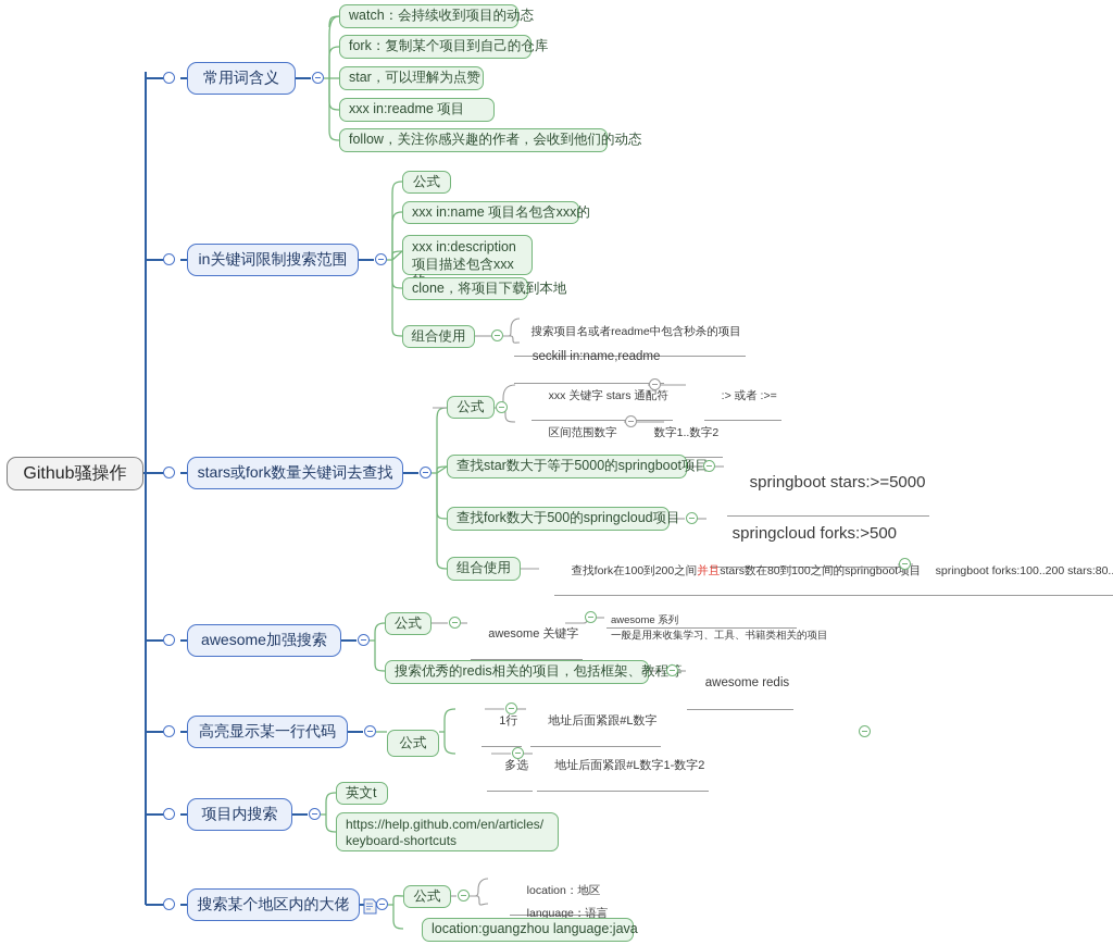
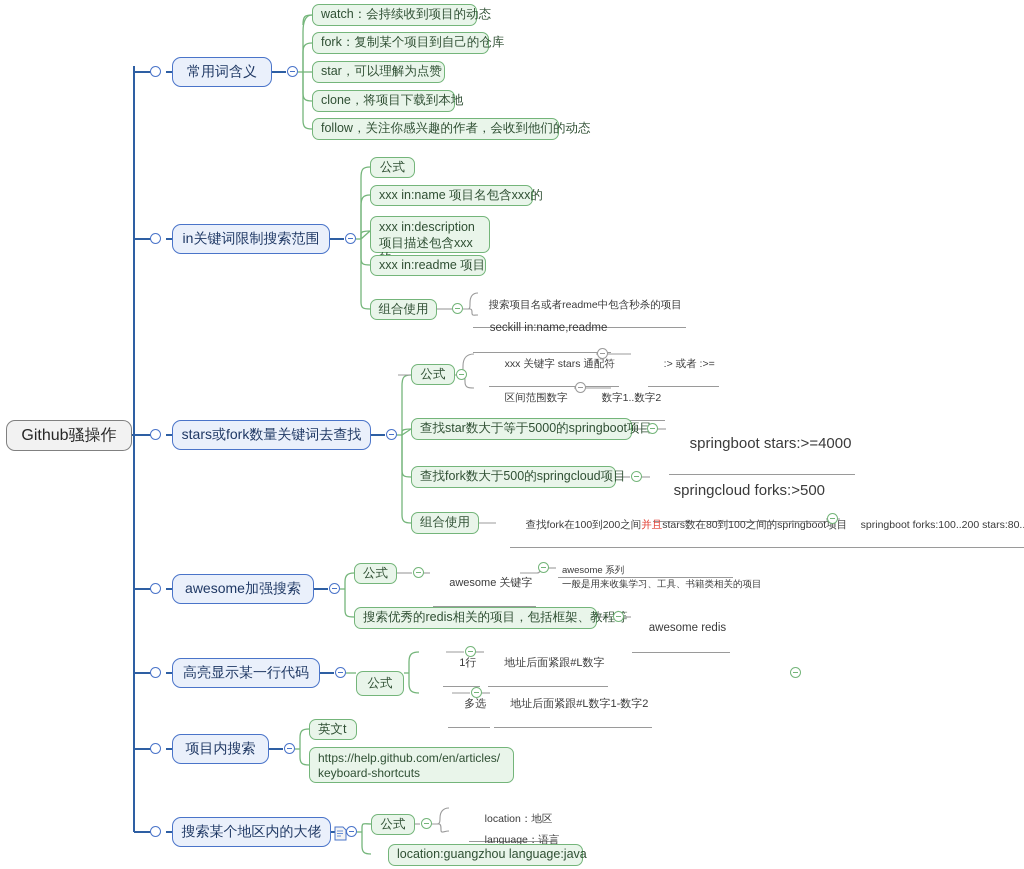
  Github骚操作
  常用词含义
  in关键词限制搜索范围
  stars或fork数量关键词去查找
  awesome加强搜索
  高亮显示某一行代码
  项目内搜索
  搜索某个地区内的大佬
  watch：会持续收到项目的动态
  fork：复制某个项目到自己的仓库
  star，可以理解为点赞
- xxx in:readme 项目
+ clone，将项目下载到本地
  follow，关注你感兴趣的作者，会收到他们的动态
  公式
  xxx in:name 项目名包含xxx的
  xxx in:description
  项目描述包含xxx
- clone，将项目下载到本地
+ xxx in:readme 项目
  组合使用
  搜索项目名或者readme中包含秒杀的项目
  seckill in:name,readme
  公式
  xxx 关键字 stars 通配符
  :> 或者 :>=
  区间范围数字
  数字1..数字2
  查找star数大于等于5000的springboot项目
- springboot stars:>=5000
+ springboot stars:>=4000
  查找fork数大于500的springcloud项目
  springcloud forks:>500
  组合使用
  查找fork在100到200之间并且stars数在80到100之间的springboot项目
  springboot forks:100..200 stars:80.
  公式
  awesome 关键字
  awesome 系列
  一般是用来收集学习、工具、书籍类相关的项目
  搜索优秀的redis相关的项目，包括框架、教程
  awesome redis
  公式
  1行
  地址后面紧跟#L数字
  多选
  地址后面紧跟#L数字1-数字2
  英文t
  https://help.github.com/en/articles/
  keyboard-shortcuts
  公式
  location：地区
  language：语言
  location:guangzhou language:java
